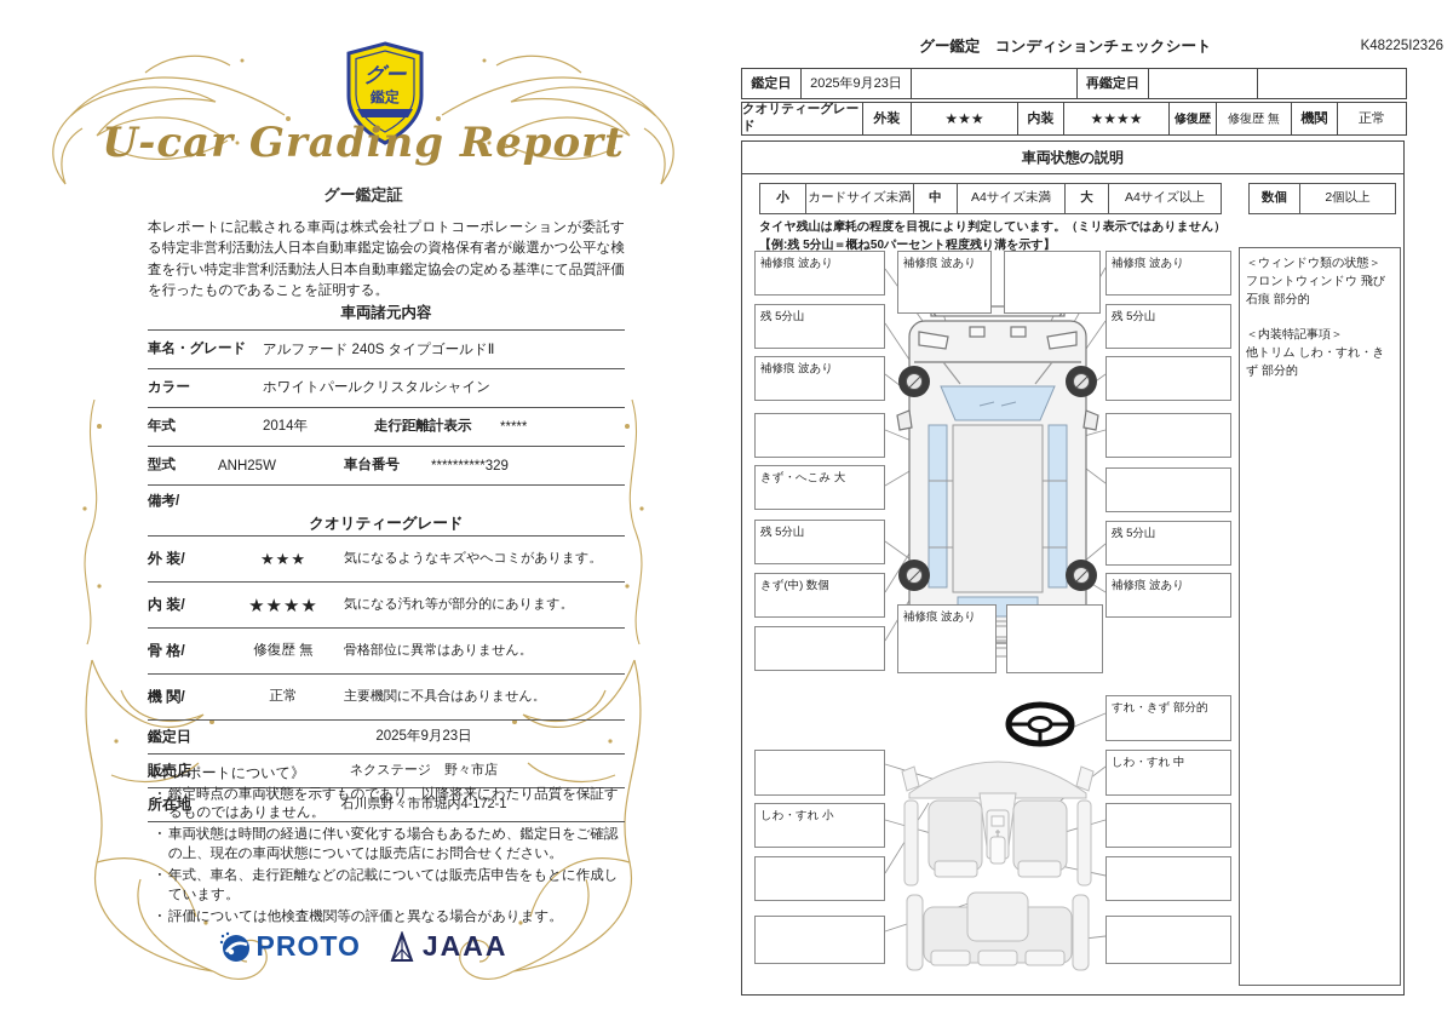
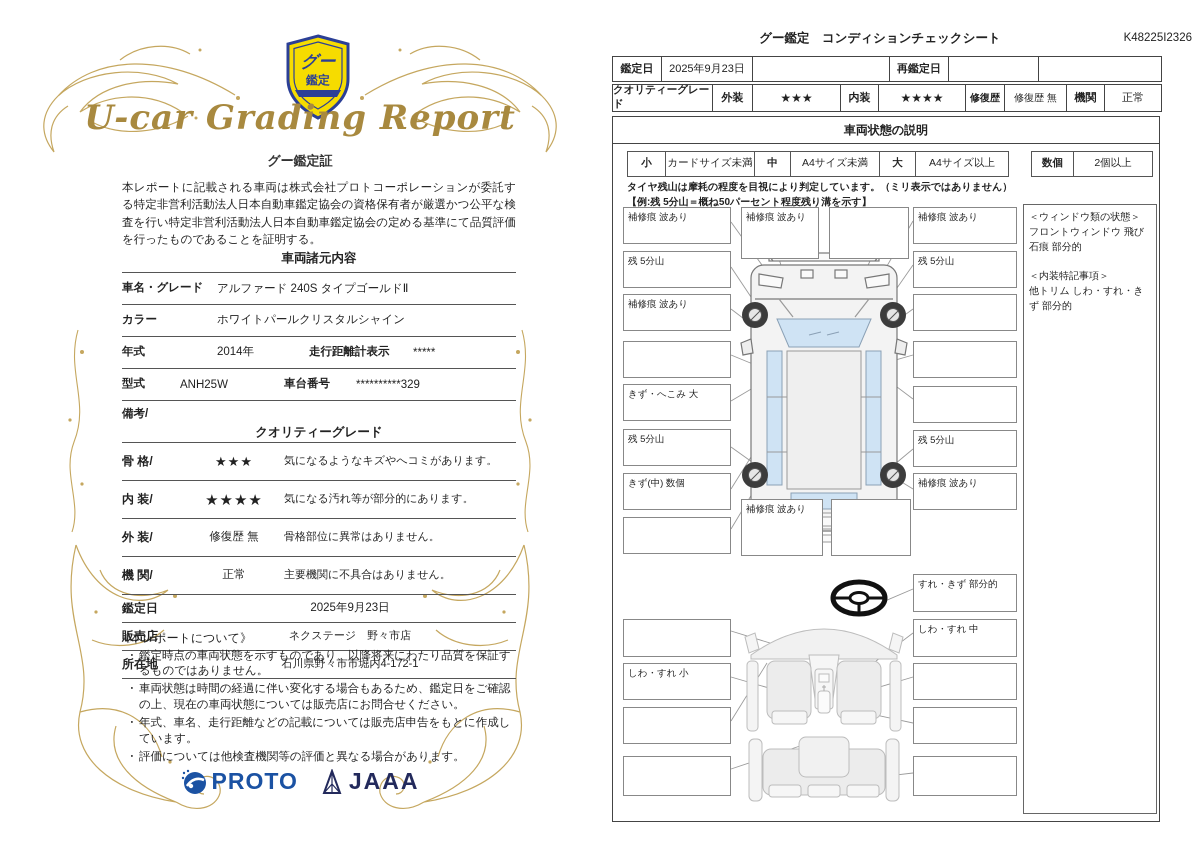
  グー
  鑑定
  U-car Grading Report
  グー鑑定証
  本レポートに記載される車両は株式会社プロトコーポレーションが委託する特定非営利活動法人日本自動車鑑定協会の資格保有者が厳選かつ公平な検査を行い特定非営利活動法人日本自動車鑑定協会の定める基準にて品質評価を行ったものであることを証明する。
  車両諸元内容
  車名・グレード
  アルファード 240S タイプゴールドⅡ
  カラー
  ホワイトパールクリスタルシャイン
  年式
  2014年
  走行距離計表示
  *****
  型式
  ANH25W
  車台番号
  **********329
  備考/
  クオリティーグレード
- 外 装/
+ 骨 格/
  ★★★
  気になるようなキズやへコミがあります。
  内 装/
  ★★★★
  気になる汚れ等が部分的にあります。
- 骨 格/
+ 外 装/
  修復歴 無
  骨格部位に異常はありません。
  機 関/
  正常
  主要機関に不具合はありません。
  鑑定日
  2025年9月23日
  販売店
  ネクステージ 野々市店
  所在地
  石川県野々市市堀内4-172-1
  《本レポートについて》
  鑑定時点の車両状態を示すものであり、以降将来にわたり品質を保証するものではありません。
  車両状態は時間の経過に伴い変化する場合もあるため、鑑定日をご確認の上、現在の車両状態については販売店にお問合せください。
  年式、車名、走行距離などの記載については販売店申告をもとに作成しています。
  評価については他検査機関等の評価と異なる場合があります。
  PROTO
  JAAA
  グー鑑定 コンディションチェックシート
  K48225I2326
  鑑定日
  2025年9月23日
  再鑑定日
  クオリティーグレード
  外装
  ★★★
  内装
  ★★★★
  修復歴
  修復歴 無
  機関
  正常
  車両状態の説明
  小
  カードサイズ未満
  中
  A4サイズ未満
  大
  A4サイズ以上
  数個
  2個以上
  タイヤ残山は摩耗の程度を目視により判定しています。（ミリ表示ではありません）
  【例:残 5分山＝概ね50パーセント程度残り溝を示す】
  補修痕 波あり
  残 5分山
  補修痕 波あり
  きず・へこみ 大
  残 5分山
  きず(中) 数個
  補修痕 波あり
  補修痕 波あり
  補修痕 波あり
  残 5分山
  残 5分山
  補修痕 波あり
  すれ・きず 部分的
  しわ・すれ 中
  しわ・すれ 小
  ＜ウィンドウ類の状態＞
  フロントウィンドウ 飛び石痕 部分的
  ＜内装特記事項＞
  他トリム しわ・すれ・きず 部分的
